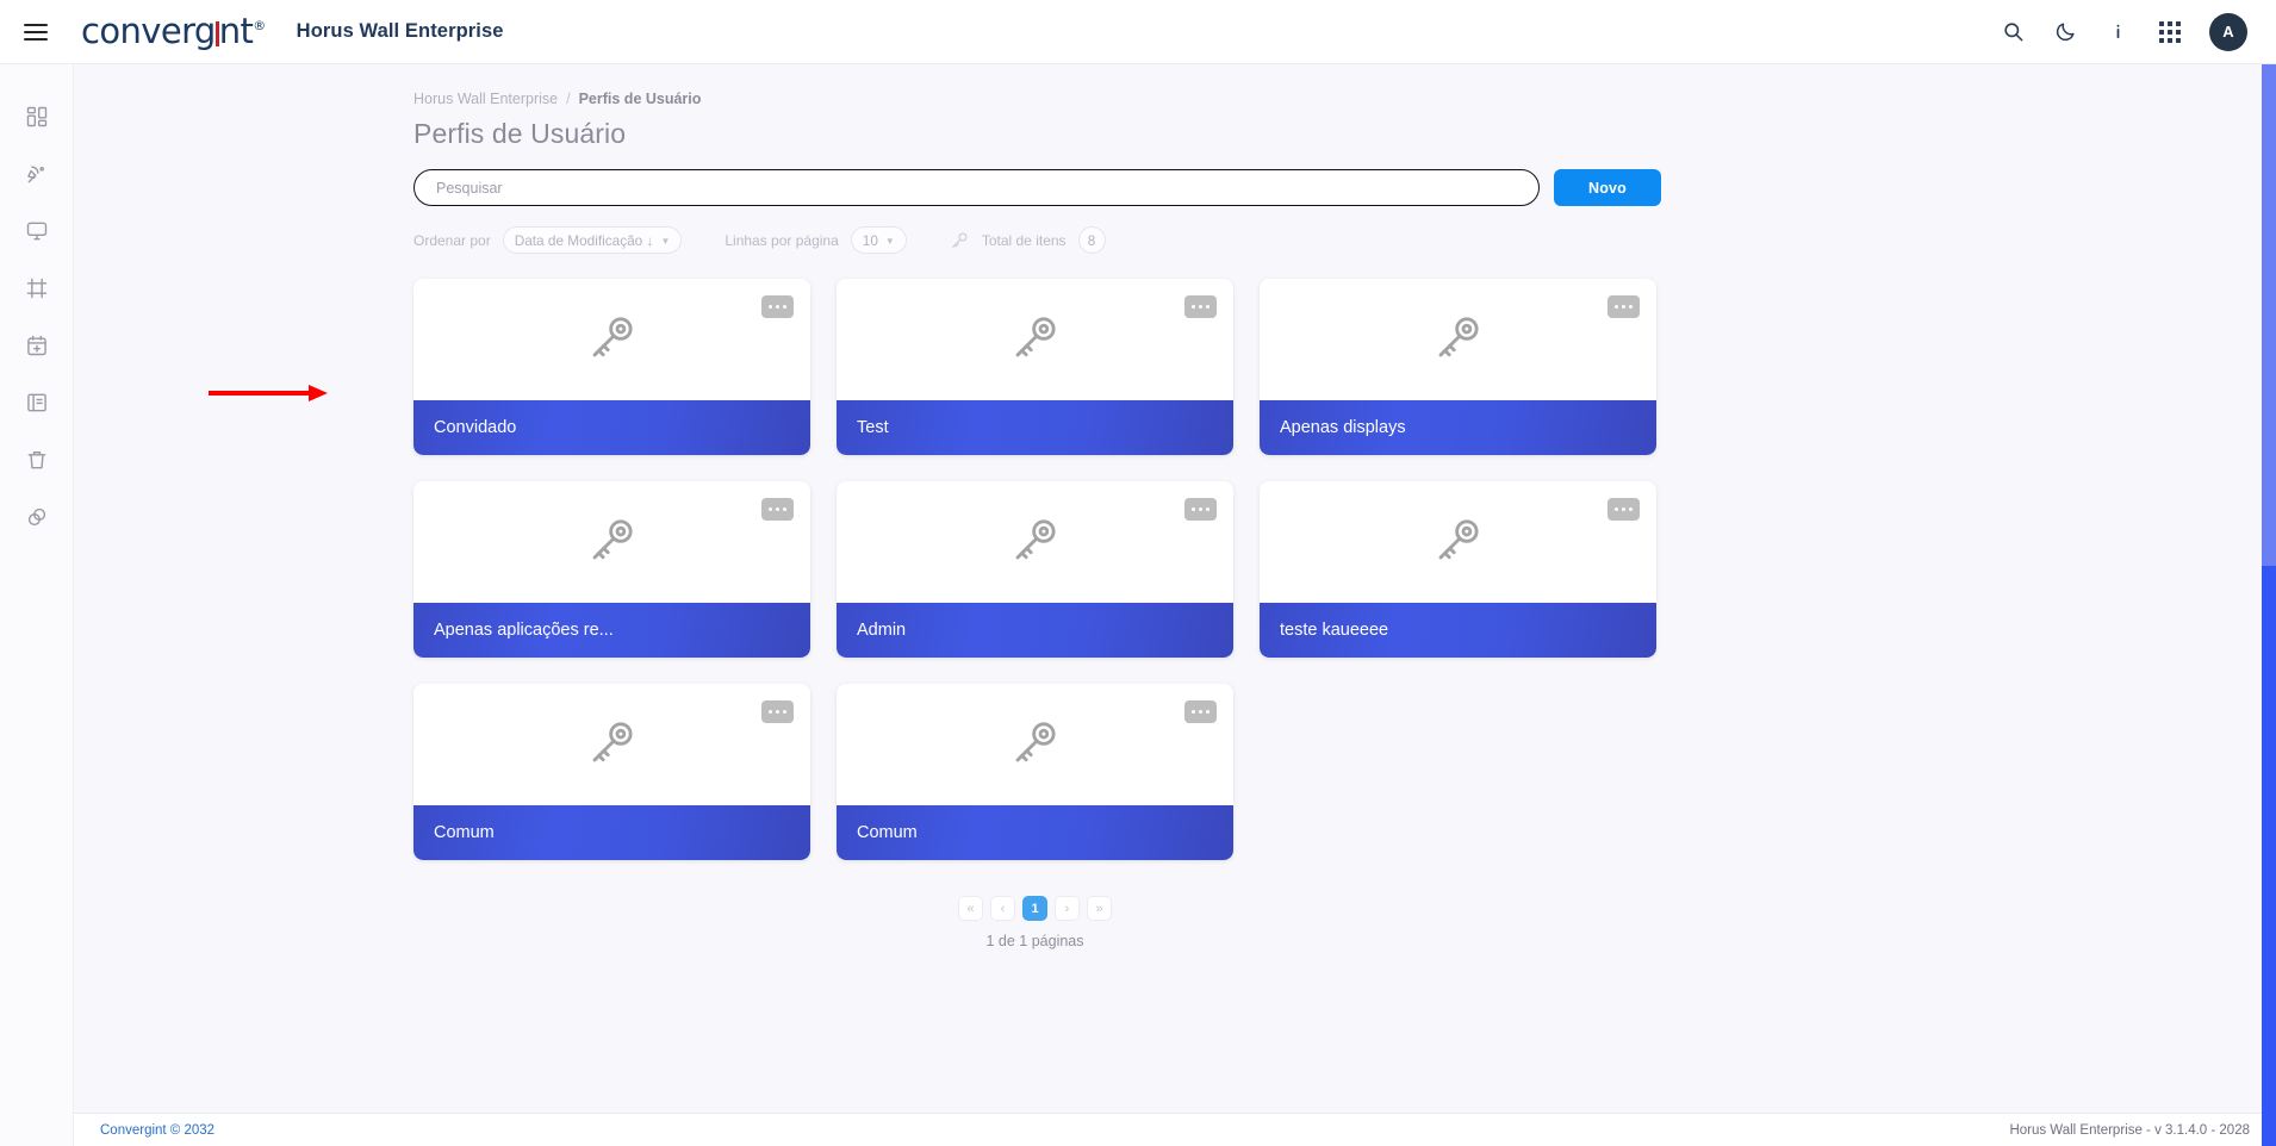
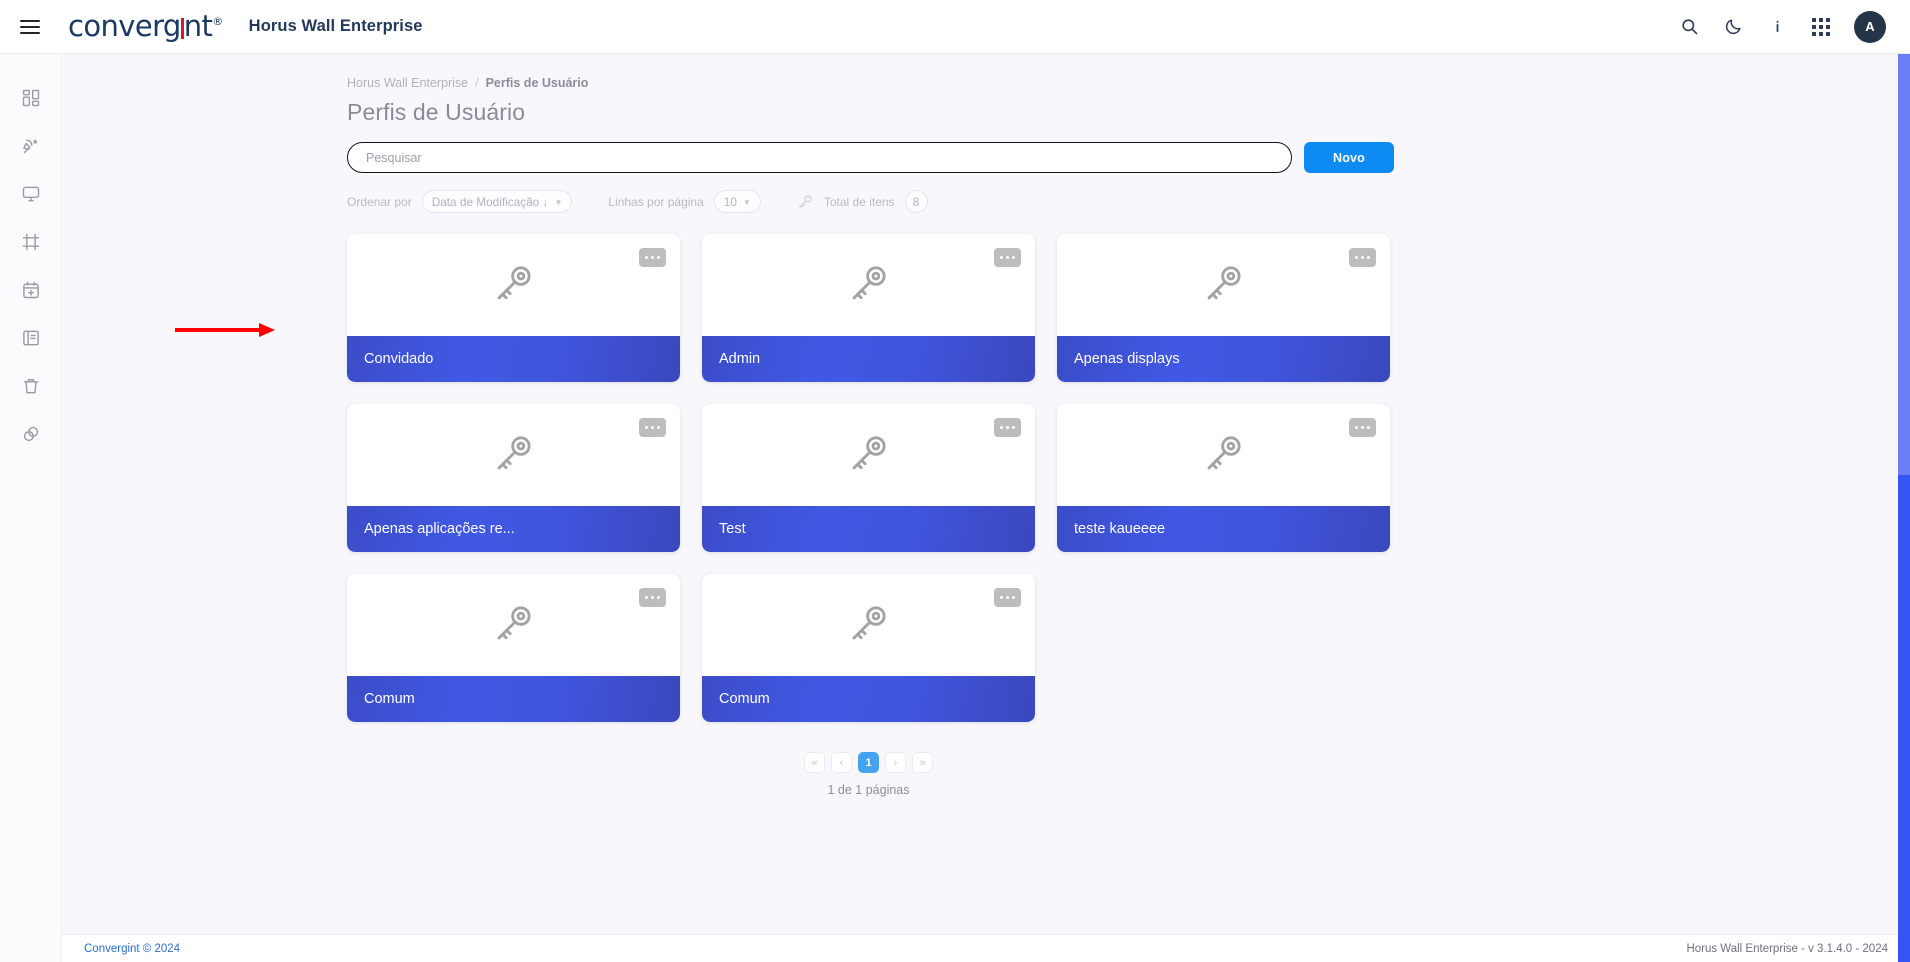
  convergnt®
  Horus Wall Enterprise
  A
  Horus Wall Enterprise
  /
  Perfis de Usuário
  Perfis de Usuário
  Pesquisar
  Novo
  Ordenar por
  Data de Modificação ↓
  ▼
  Linhas por página
  10
  ▼
  Total de itens
  8
  Convidado
- Test
+ Admin
  Apenas displays
  Apenas aplicações re...
- Admin
+ Test
  teste kaueeee
  Comum
  Comum
  «
  ‹
  1
  ›
  »
  1 de 1 páginas
- Convergint © 2032
+ Convergint © 2024
- Horus Wall Enterprise - v 3.1.4.0 - 2028
+ Horus Wall Enterprise - v 3.1.4.0 - 2024
